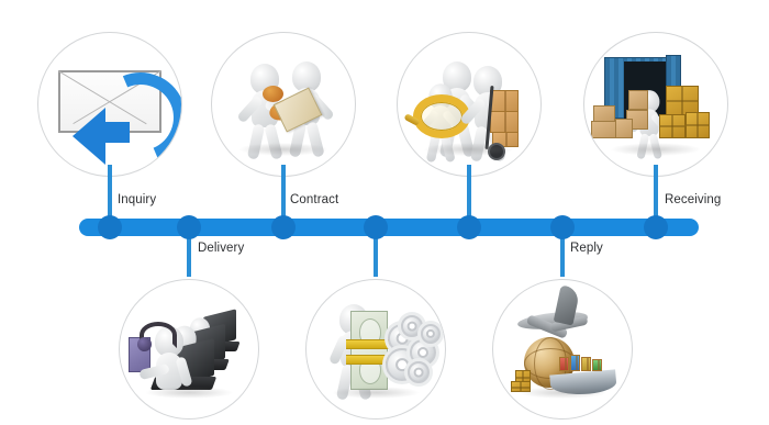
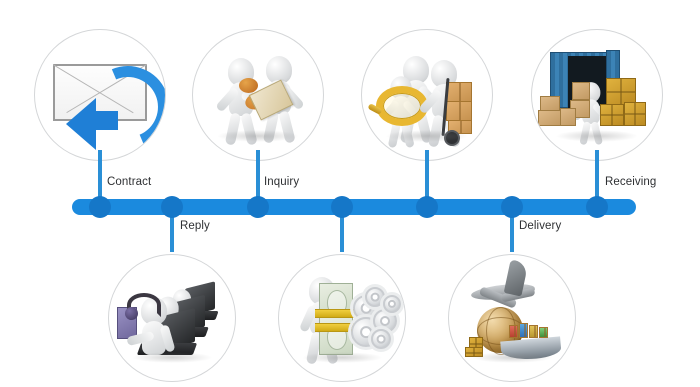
- Inquiry
+ Contract
- Delivery
+ Reply
- Contract
+ Inquiry
- Reply
+ Delivery
  Receiving
